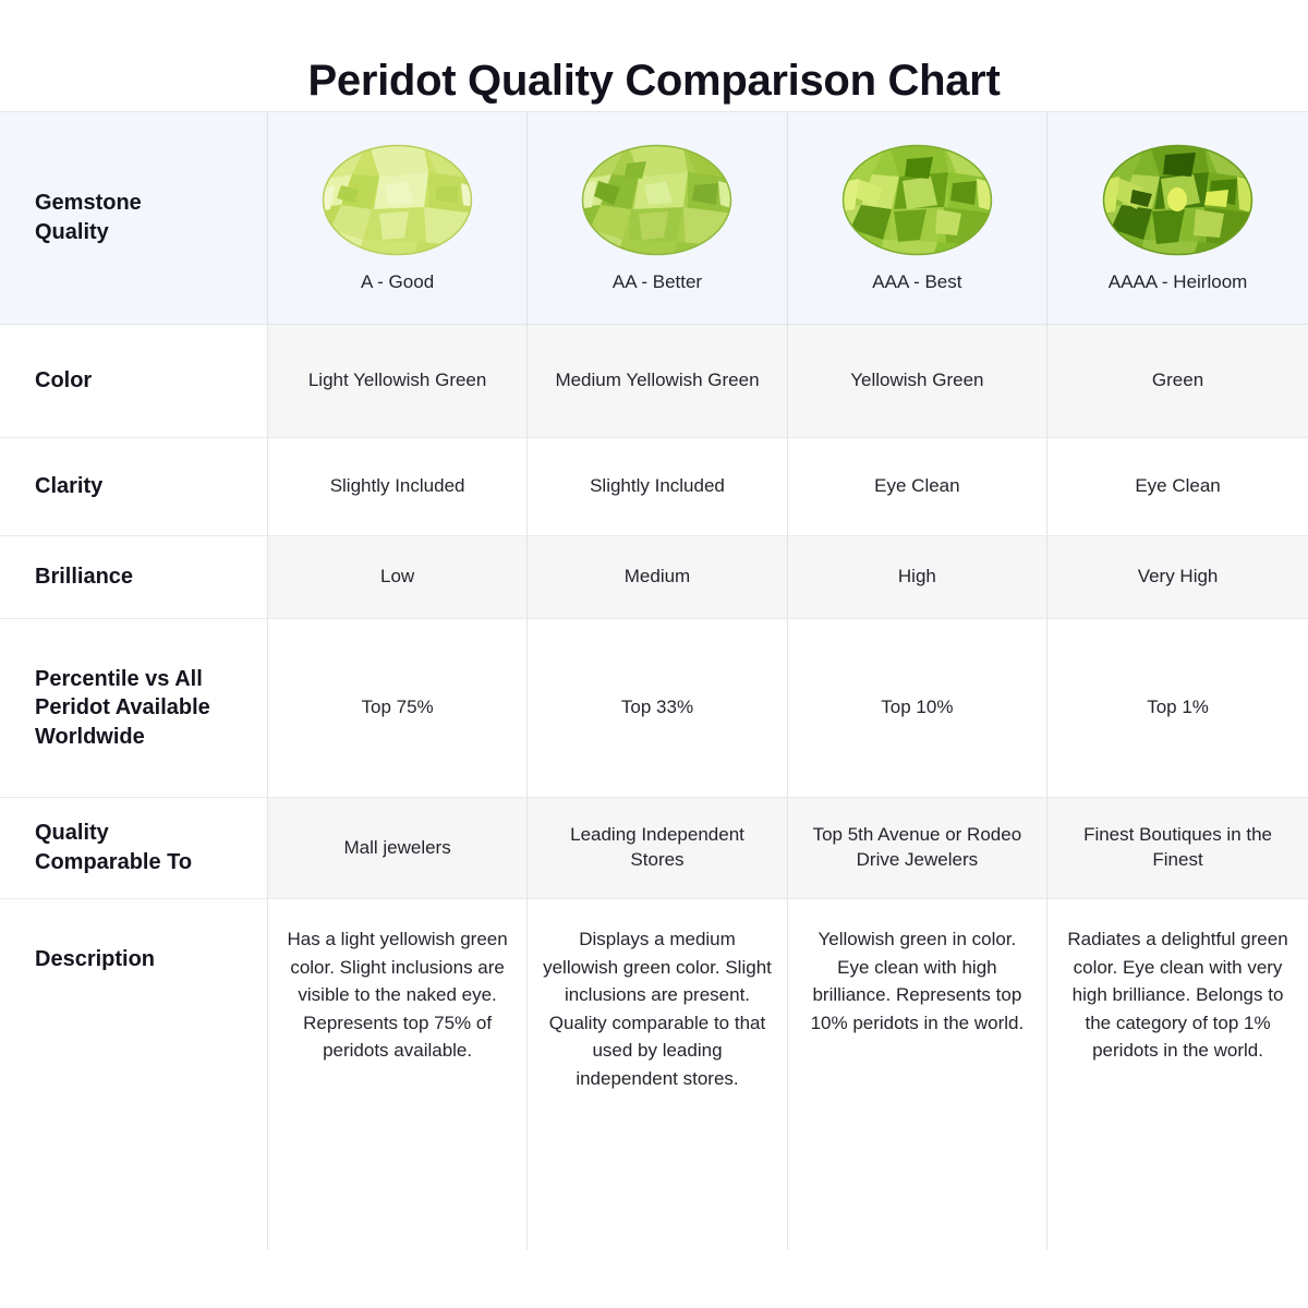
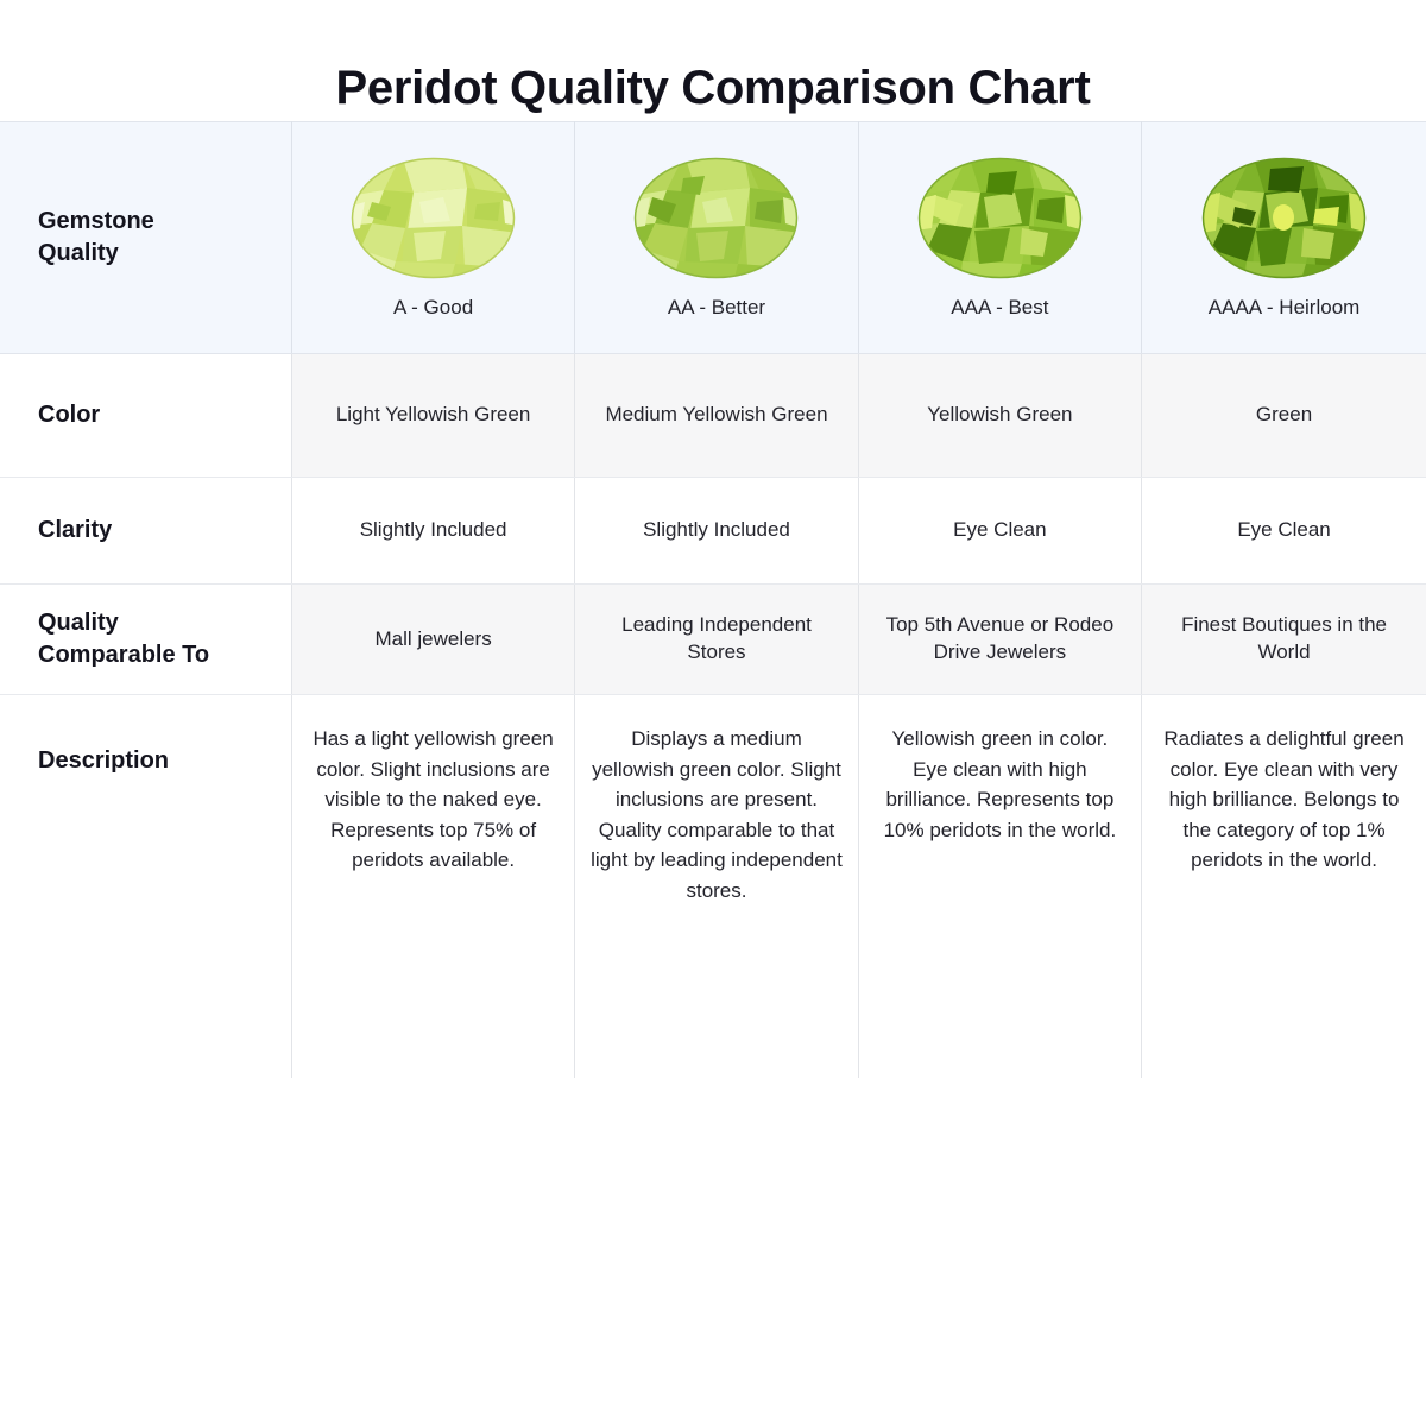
  Peridot Quality Comparison Chart
  Gemstone Quality	A - Good	AA - Better	AAA - Best	AAAA - Heirloom
  Color	Light Yellowish Green	Medium Yellowish Green	Yellowish Green	Green
  Clarity	Slightly Included	Slightly Included	Eye Clean	Eye Clean
- Brilliance	Low	Medium	High	Very High
- Percentile vs All Peridot Available Worldwide	Top 75%	Top 33%	Top 10%	Top 1%
- Quality Comparable To	Mall jewelers	Leading Independent Stores	Top 5th Avenue or Rodeo Drive Jewelers	Finest Boutiques in the Finest
+ Quality Comparable To	Mall jewelers	Leading Independent Stores	Top 5th Avenue or Rodeo Drive Jewelers	Finest Boutiques in the World
- Description	Has a light yellowish green color. Slight inclusions are visible to the naked eye. Represents top 75% of peridots available.	Displays a medium yellowish green color. Slight inclusions are present. Quality comparable to that used by leading independent stores.	Yellowish green in color. Eye clean with high brilliance. Represents top 10% peridots in the world.	Radiates a delightful green color. Eye clean with very high brilliance. Belongs to the category of top 1% peridots in the world.
+ Description	Has a light yellowish green color. Slight inclusions are visible to the naked eye. Represents top 75% of peridots available.	Displays a medium yellowish green color. Slight inclusions are present. Quality comparable to that light by leading independent stores.	Yellowish green in color. Eye clean with high brilliance. Represents top 10% peridots in the world.	Radiates a delightful green color. Eye clean with very high brilliance. Belongs to the category of top 1% peridots in the world.
